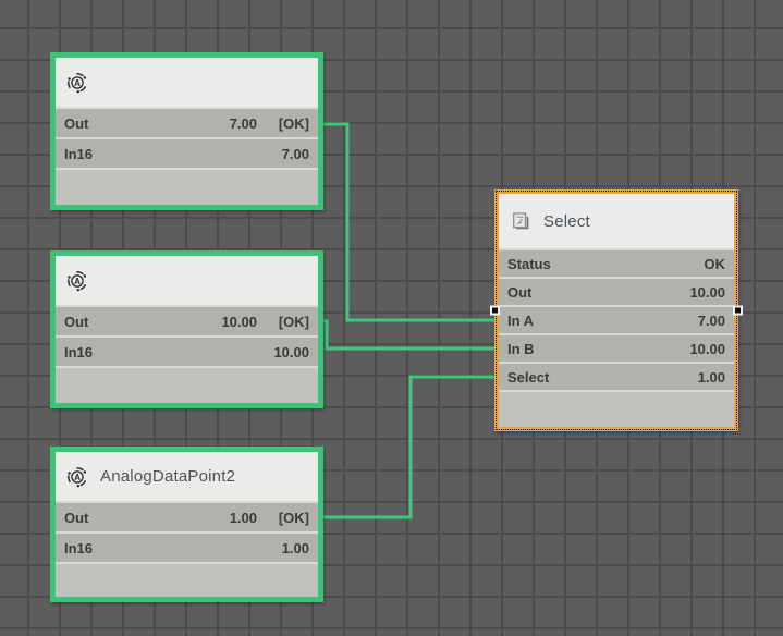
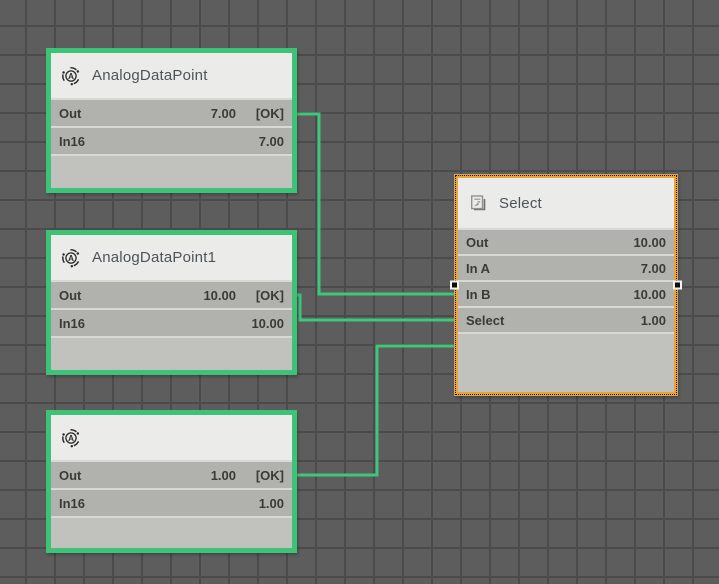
  A
+ AnalogDataPoint
  Out
  7.00
  [OK]
  In16
  7.00
  A
+ AnalogDataPoint1
  Out
  10.00
  [OK]
  In16
  10.00
  A
- AnalogDataPoint2
  Out
  1.00
  [OK]
  In16
  1.00
  Select
- Status
- OK
  Out
  10.00
  In A
  7.00
  In B
  10.00
  Select
  1.00
